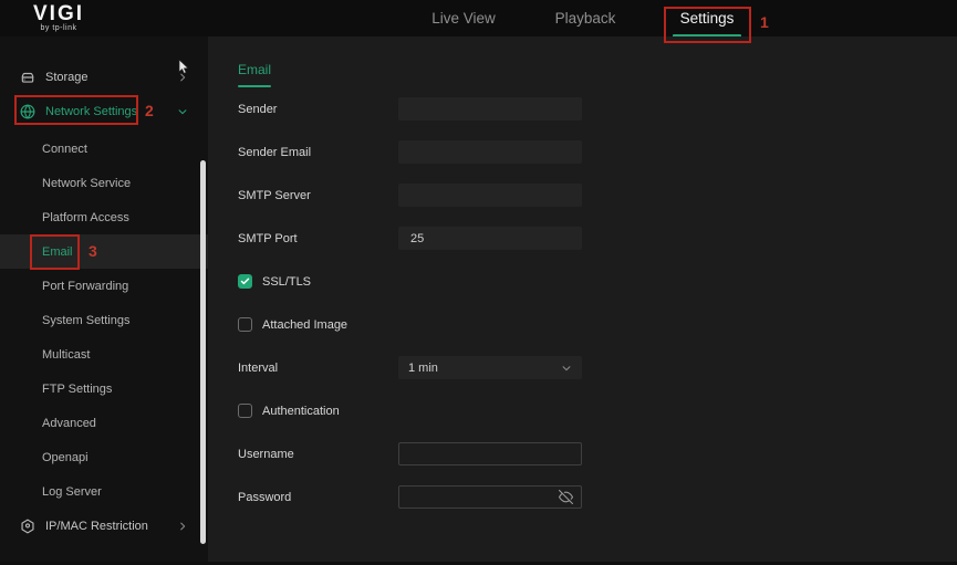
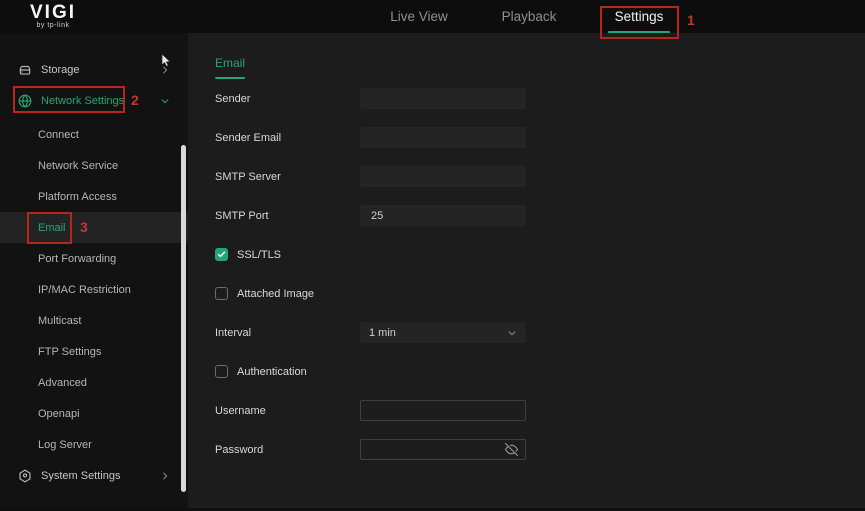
  VIGI
  Live View
  Playback
  Settings
  Storage
  Network Settings
  Connect
  Network Service
  Platform Access
  Email
  Port Forwarding
- System Settings
+ IP/MAC Restriction
  Multicast
  FTP Settings
  Advanced
  Openapi
  Log Server
- IP/MAC Restriction
+ System Settings
  Email
  Sender
  Sender Email
  SMTP Server
  SMTP Port
  25
  SSL/TLS
  Attached Image
  Interval
  1 min
  Authentication
  Username
  Password
  1
  2
  3
